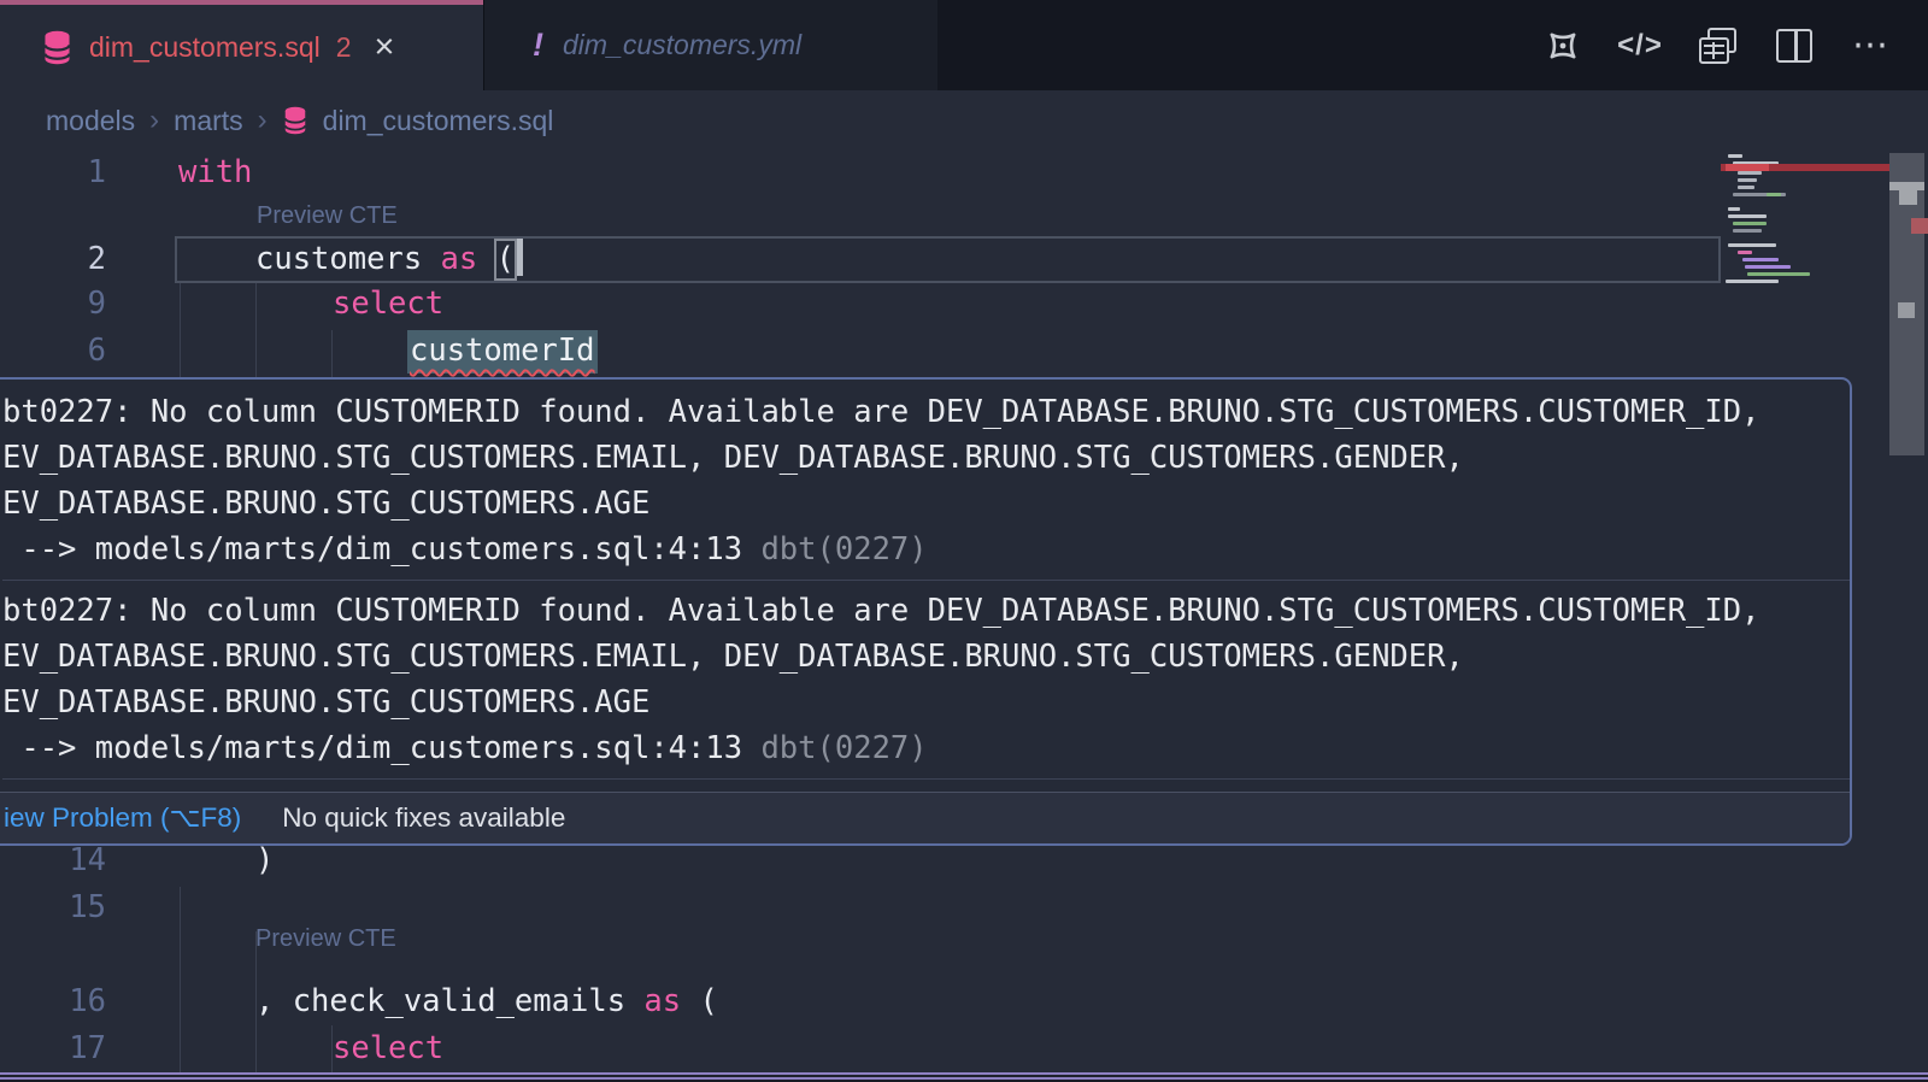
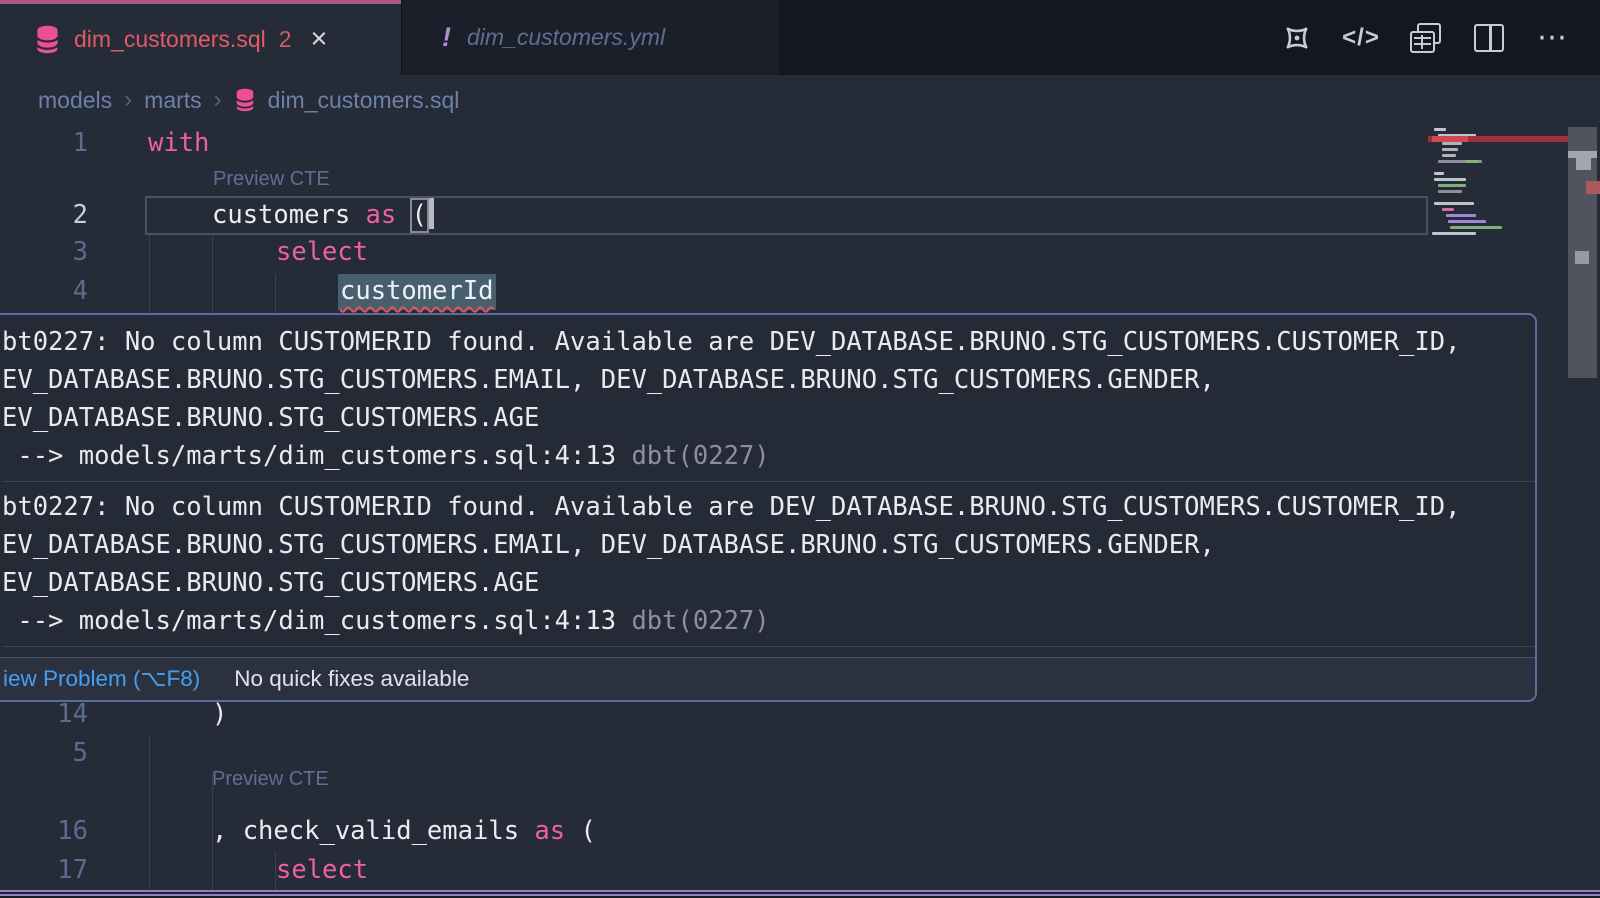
  dim_customers.sql
  2
  ×
  !
  dim_customers.yml
  </>
  ⋯
  models
  ›
  marts
  ›
  dim_customers.sql
  1
  with
  Preview CTE
  2
  customers as (
- 9
+ 3
  select
- 6
+ 4
  customerId
  14
  )
- 15
+ 5
  Preview CTE
  16
  , check_valid_emails as (
  17
  select
  bt0227: No column CUSTOMERID found. Available are DEV_DATABASE.BRUNO.STG_CUSTOMERS.CUSTOMER_ID,
  EV_DATABASE.BRUNO.STG_CUSTOMERS.EMAIL, DEV_DATABASE.BRUNO.STG_CUSTOMERS.GENDER,
  EV_DATABASE.BRUNO.STG_CUSTOMERS.AGE
  --> models/marts/dim_customers.sql:4:13 dbt(0227)
  bt0227: No column CUSTOMERID found. Available are DEV_DATABASE.BRUNO.STG_CUSTOMERS.CUSTOMER_ID,
  EV_DATABASE.BRUNO.STG_CUSTOMERS.EMAIL, DEV_DATABASE.BRUNO.STG_CUSTOMERS.GENDER,
  EV_DATABASE.BRUNO.STG_CUSTOMERS.AGE
  --> models/marts/dim_customers.sql:4:13 dbt(0227)
  iew Problem (⌥F8)
  No quick fixes available
